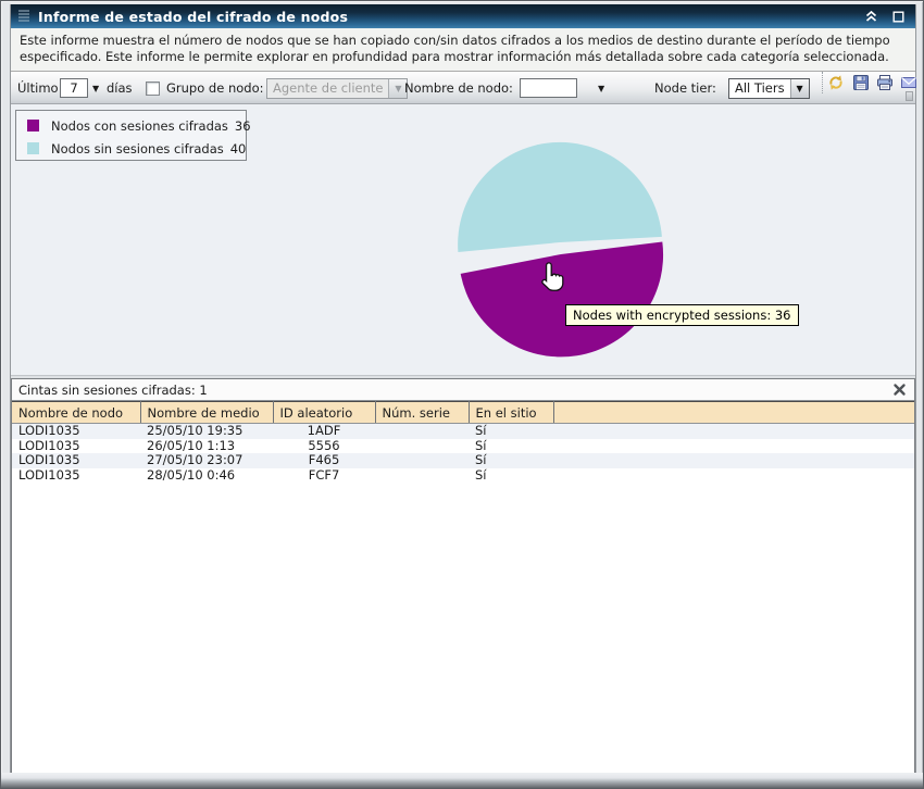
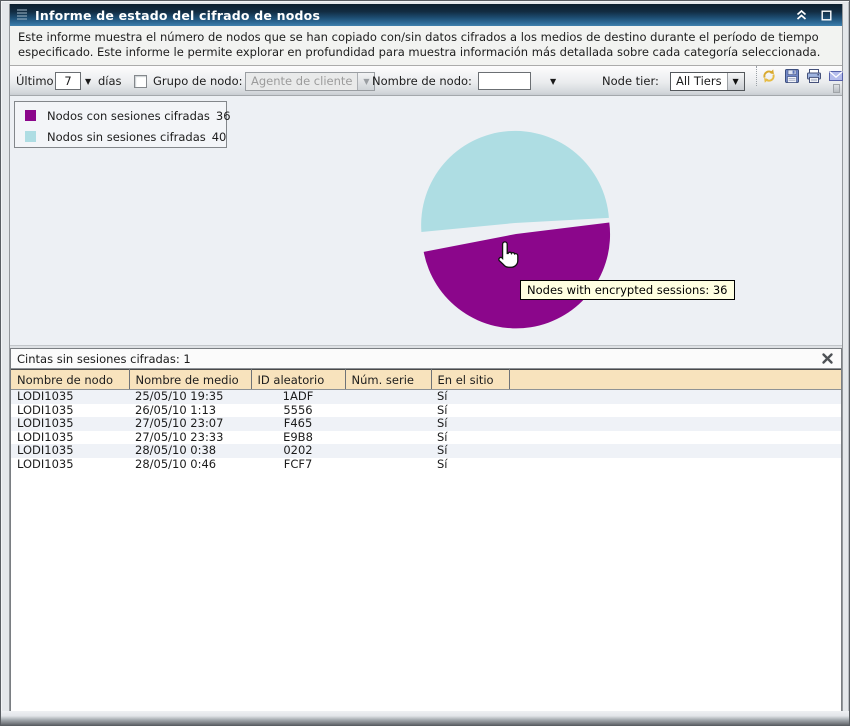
  Informe de estado del cifrado de nodos
  Este informe muestra el número de nodos que se han copiado con/sin datos cifrados a los medios de destino durante el período de tiempo
- especificado. Este informe le permite explorar en profundidad para mostrar información más detallada sobre cada categoría seleccionada.
+ especificado. Este informe le permite explorar en profundidad para muestra información más detallada sobre cada categoría seleccionada.
  Último
  7
  ▼
  días
  Grupo de nodo:
  Agente de cliente
  ▼
  Nombre de nodo:
  ▼
  Node tier:
  All Tiers
  ▼
  Nodos con sesiones cifradas
  36
  Nodos sin sesiones cifradas
  40
  Nodes with encrypted sessions: 36
  Cintas sin sesiones cifradas: 1
  Nombre de nodo	Nombre de medio	ID aleatorio	Núm. serie	En el sitio
  LODI1035	25/05/10 19:35	1ADF		Sí
  LODI1035	26/05/10 1:13	5556		Sí
  LODI1035	27/05/10 23:07	F465		Sí
+ LODI1035	27/05/10 23:33	E9B8		Sí
+ LODI1035	28/05/10 0:38	0202		Sí
  LODI1035	28/05/10 0:46	FCF7		Sí
